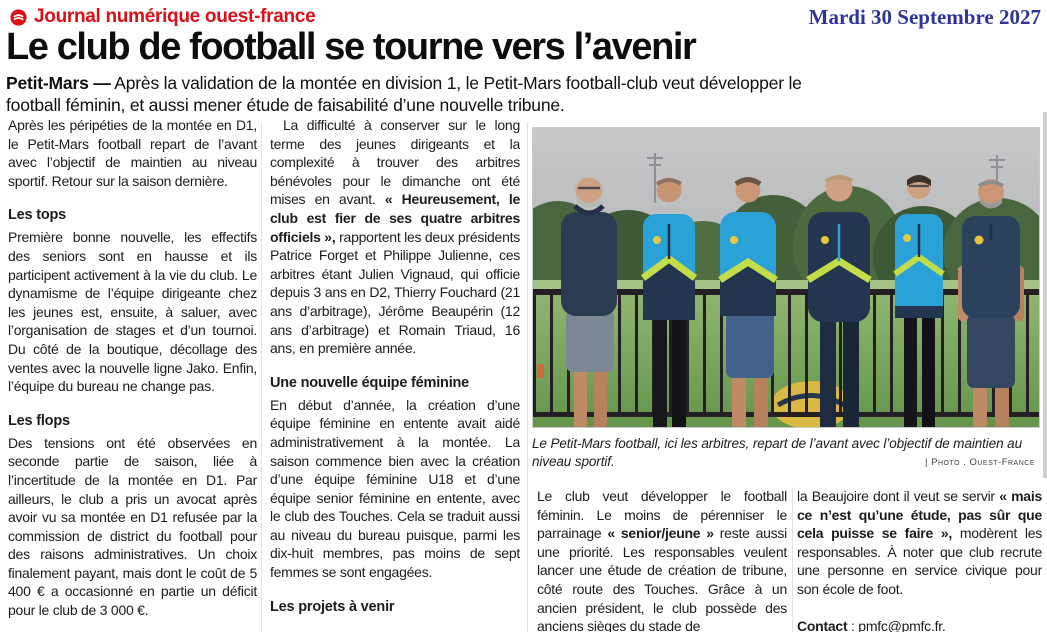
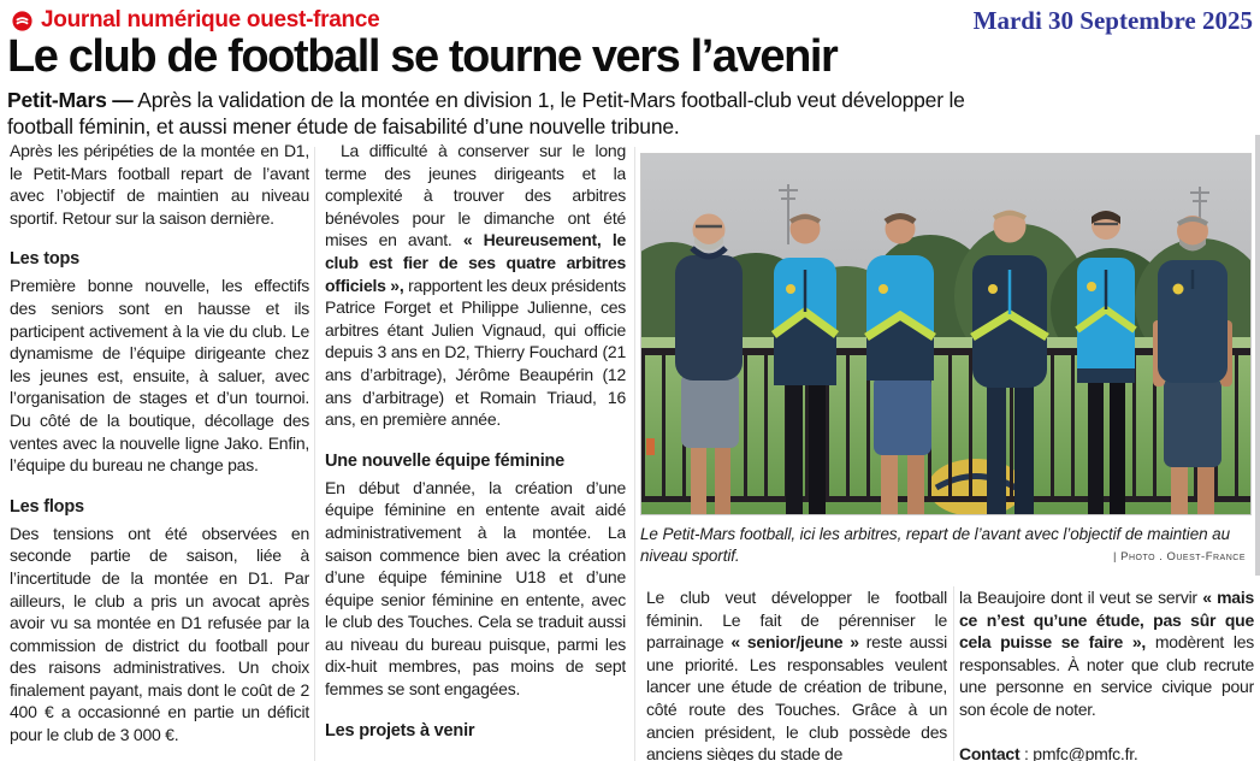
  Journal numérique ouest-france
- Mardi 30 Septembre 2027
+ Mardi 30 Septembre 2025
  Le club de football se tourne vers l’avenir
  Petit-Mars — Après la validation de la montée en division 1, le Petit-Mars football-club veut développer le football féminin, et aussi mener étude de faisabilité d’une nouvelle tribune.
  Après les péripéties de la montée en D1, le Petit-Mars football repart de l’avant avec l’objectif de maintien au niveau sportif. Retour sur la saison dernière.
  Les tops
  Première bonne nouvelle, les effectifs des seniors sont en hausse et ils participent activement à la vie du club. Le dynamisme de l’équipe dirigeante chez les jeunes est, ensuite, à saluer, avec l’organisation de stages et d’un tournoi. Du côté de la boutique, décollage des ventes avec la nouvelle ligne Jako. Enfin, l’équipe du bureau ne change pas.
  Les flops
- Des tensions ont été observées en seconde partie de saison, liée à l’incertitude de la montée en D1. Par ailleurs, le club a pris un avocat après avoir vu sa montée en D1 refusée par la commission de district du football pour des raisons administratives. Un choix finalement payant, mais dont le coût de 5 400 € a occasionné en partie un déficit pour le club de 3 000 €.
+ Des tensions ont été observées en seconde partie de saison, liée à l’incertitude de la montée en D1. Par ailleurs, le club a pris un avocat après avoir vu sa montée en D1 refusée par la commission de district du football pour des raisons administratives. Un choix finalement payant, mais dont le coût de 2 400 € a occasionné en partie un déficit pour le club de 3 000 €.
  La difficulté à conserver sur le long terme des jeunes dirigeants et la complexité à trouver des arbitres bénévoles pour le dimanche ont été mises en avant. « Heureusement, le club est fier de ses quatre arbitres officiels », rapportent les deux présidents Patrice Forget et Philippe Julienne, ces arbitres étant Julien Vignaud, qui officie depuis 3 ans en D2, Thierry Fouchard (21 ans d’arbitrage), Jérôme Beaupérin (12 ans d’arbitrage) et Romain Triaud, 16 ans, en première année.
  Une nouvelle équipe féminine
  En début d’année, la création d’une équipe féminine en entente avait aidé administrativement à la montée. La saison commence bien avec la création d’une équipe féminine U18 et d’une équipe senior féminine en entente, avec le club des Touches. Cela se traduit aussi au niveau du bureau puisque, parmi les dix-huit membres, pas moins de sept femmes se sont engagées.
  Les projets à venir
  Le Petit-Mars football, ici les arbitres, repart de l’avant avec l’objectif de maintien au niveau sportif.
  | Photo . Ouest-France
- Le club veut développer le football féminin. Le moins de pérenniser le parrainage « senior/jeune » reste aussi une priorité. Les responsables veulent lancer une étude de création de tribune, côté route des Touches. Grâce à un ancien président, le club possède des anciens sièges du stade de
+ Le club veut développer le football féminin. Le fait de pérenniser le parrainage « senior/jeune » reste aussi une priorité. Les responsables veulent lancer une étude de création de tribune, côté route des Touches. Grâce à un ancien président, le club possède des anciens sièges du stade de
- la Beaujoire dont il veut se servir « mais ce n’est qu’une étude, pas sûr que cela puisse se faire », modèrent les responsables. À noter que club recrute une personne en service civique pour son école de foot.
+ la Beaujoire dont il veut se servir « mais ce n’est qu’une étude, pas sûr que cela puisse se faire », modèrent les responsables. À noter que club recrute une personne en service civique pour son école de noter.
  Contact : pmfc@pmfc.fr.
